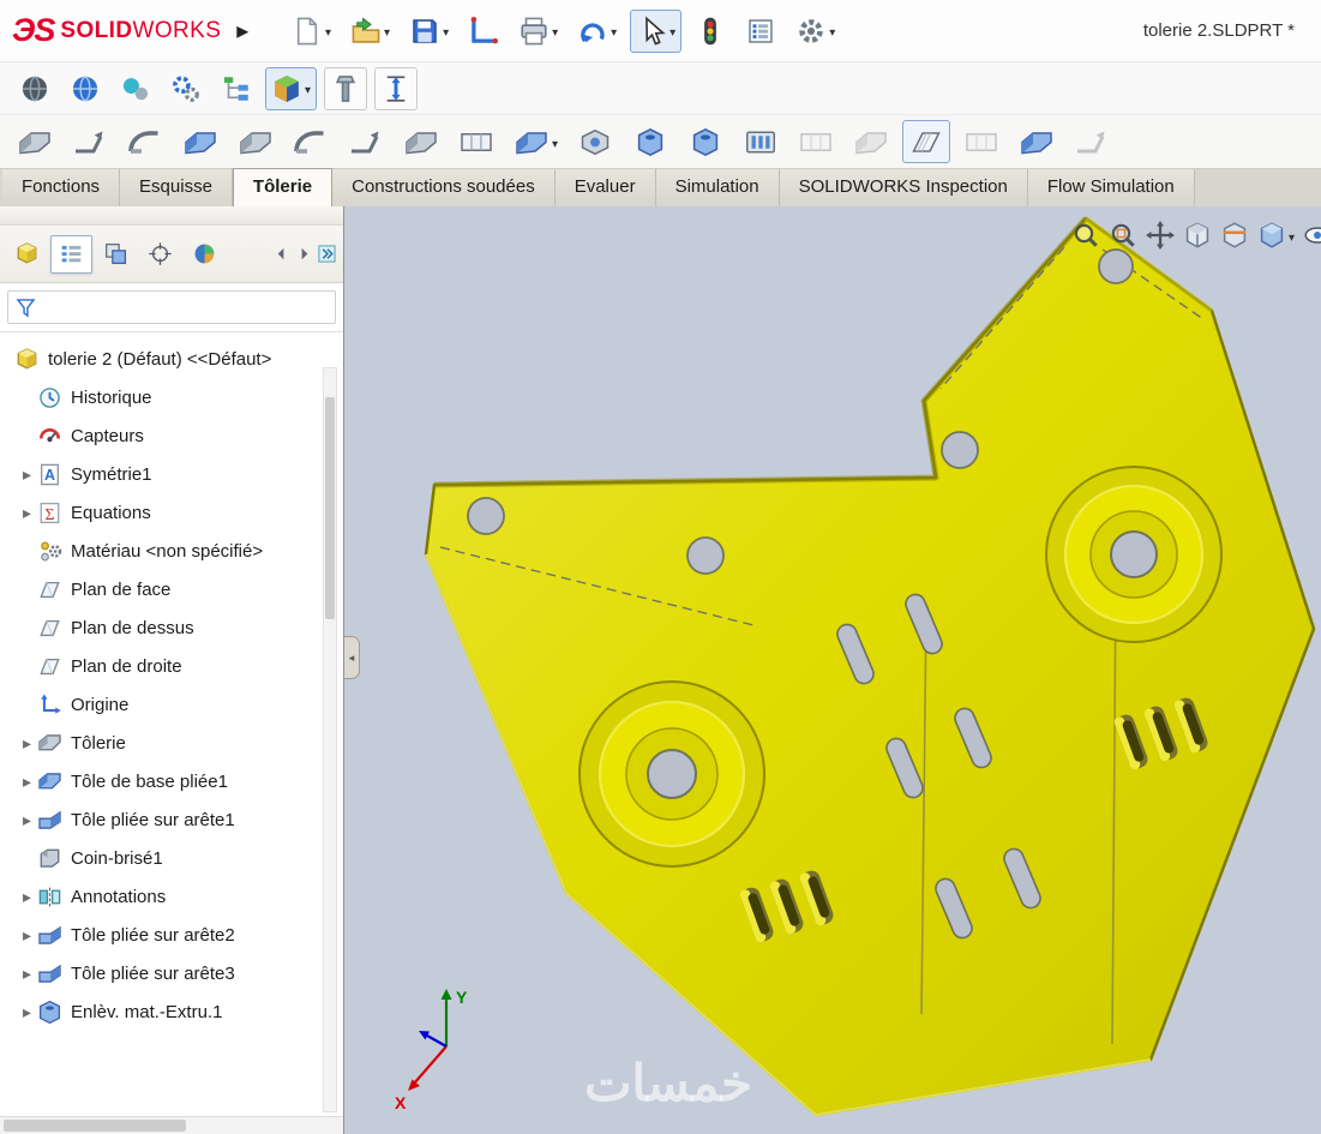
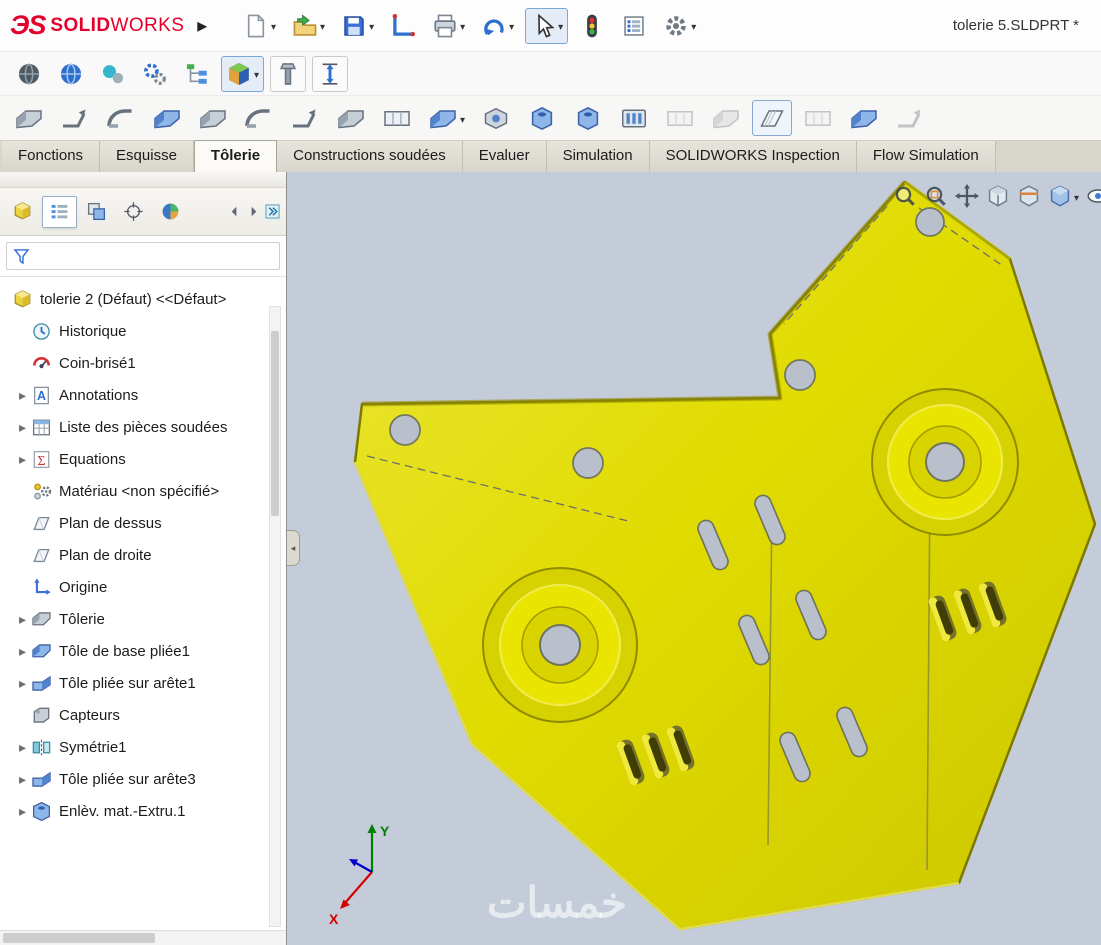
  ЭS
  SOLIDWORKS
- tolerie 2.SLDPRT *
+ tolerie 5.SLDPRT *
  Fonctions
  Esquisse
  Tôlerie
  Constructions soudées
  Evaluer
  Simulation
  SOLIDWORKS Inspection
  Flow Simulation
  tolerie 2 (Défaut) <<Défaut>
  Historique
- Capteurs
+ Coin-brisé1
- Symétrie1
+ Annotations
+ Liste des pièces soudées
  Equations
  Matériau <non spécifié>
- Plan de face
  Plan de dessus
  Plan de droite
  Origine
  Tôlerie
  Tôle de base pliée1
  Tôle pliée sur arête1
- Coin-brisé1
+ Capteurs
- Annotations
+ Symétrie1
- Tôle pliée sur arête2
  Tôle pliée sur arête3
  Enlèv. mat.-Extru.1
  Y
  X
  خمسات
